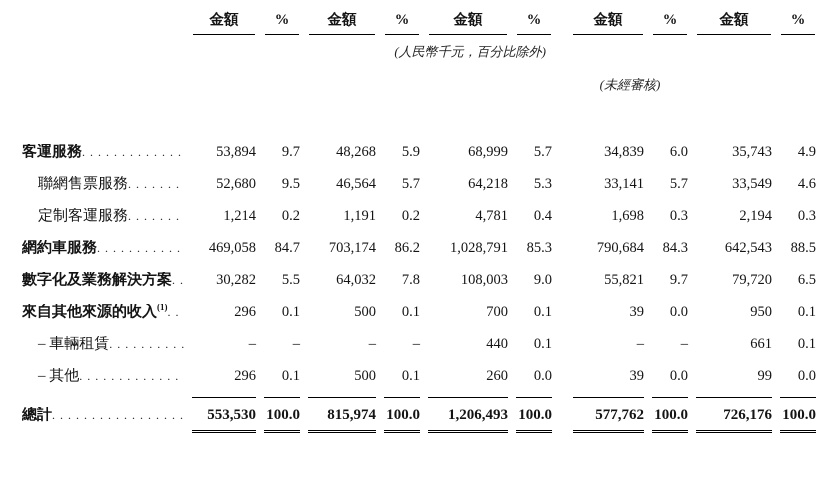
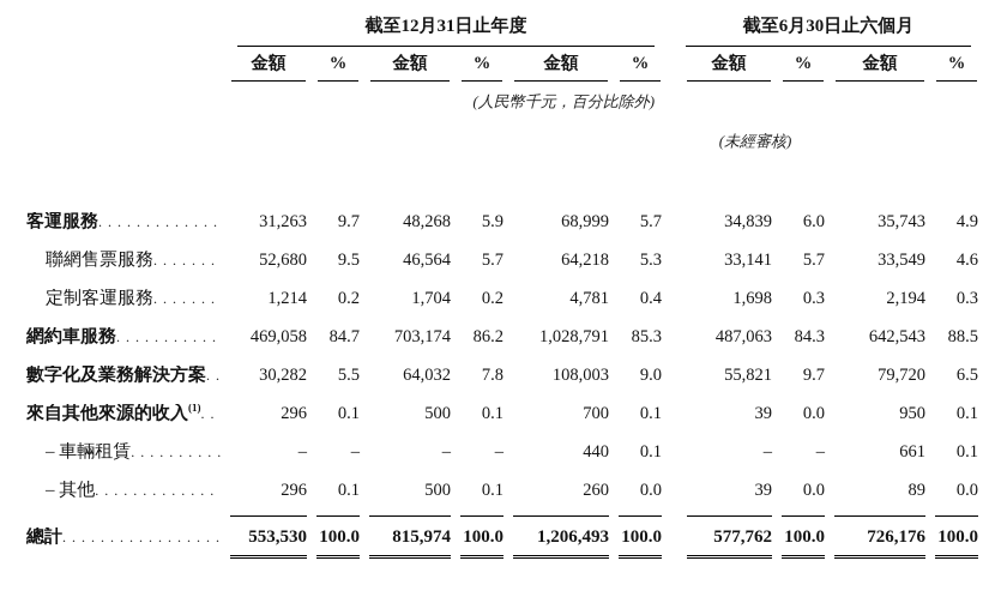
+ 	截至12月31日止年度	截至6月30日止六個月
  	金額	%	金額	%	金額	%	金額	%	金額	%
  	(人民幣千元，百分比除外)
  		(未經審核)
- 客運服務	53,894	9.7	48,268	5.9	68,999	5.7	34,839	6.0	35,743	4.9
+ 客運服務	31,263	9.7	48,268	5.9	68,999	5.7	34,839	6.0	35,743	4.9
  聯網售票服務	52,680	9.5	46,564	5.7	64,218	5.3	33,141	5.7	33,549	4.6
- 定制客運服務	1,214	0.2	1,191	0.2	4,781	0.4	1,698	0.3	2,194	0.3
+ 定制客運服務	1,214	0.2	1,704	0.2	4,781	0.4	1,698	0.3	2,194	0.3
- 網約車服務	469,058	84.7	703,174	86.2	1,028,791	85.3	790,684	84.3	642,543	88.5
+ 網約車服務	469,058	84.7	703,174	86.2	1,028,791	85.3	487,063	84.3	642,543	88.5
  數字化及業務解決方案	30,282	5.5	64,032	7.8	108,003	9.0	55,821	9.7	79,720	6.5
  來自其他來源的收入(1)	296	0.1	500	0.1	700	0.1	39	0.0	950	0.1
  – 車輛租賃	–	–	–	–	440	0.1	–	–	661	0.1
- – 其他	296	0.1	500	0.1	260	0.0	39	0.0	99	0.0
+ – 其他	296	0.1	500	0.1	260	0.0	39	0.0	89	0.0
  總計	553,530	100.0	815,974	100.0	1,206,493	100.0	577,762	100.0	726,176	100.0
